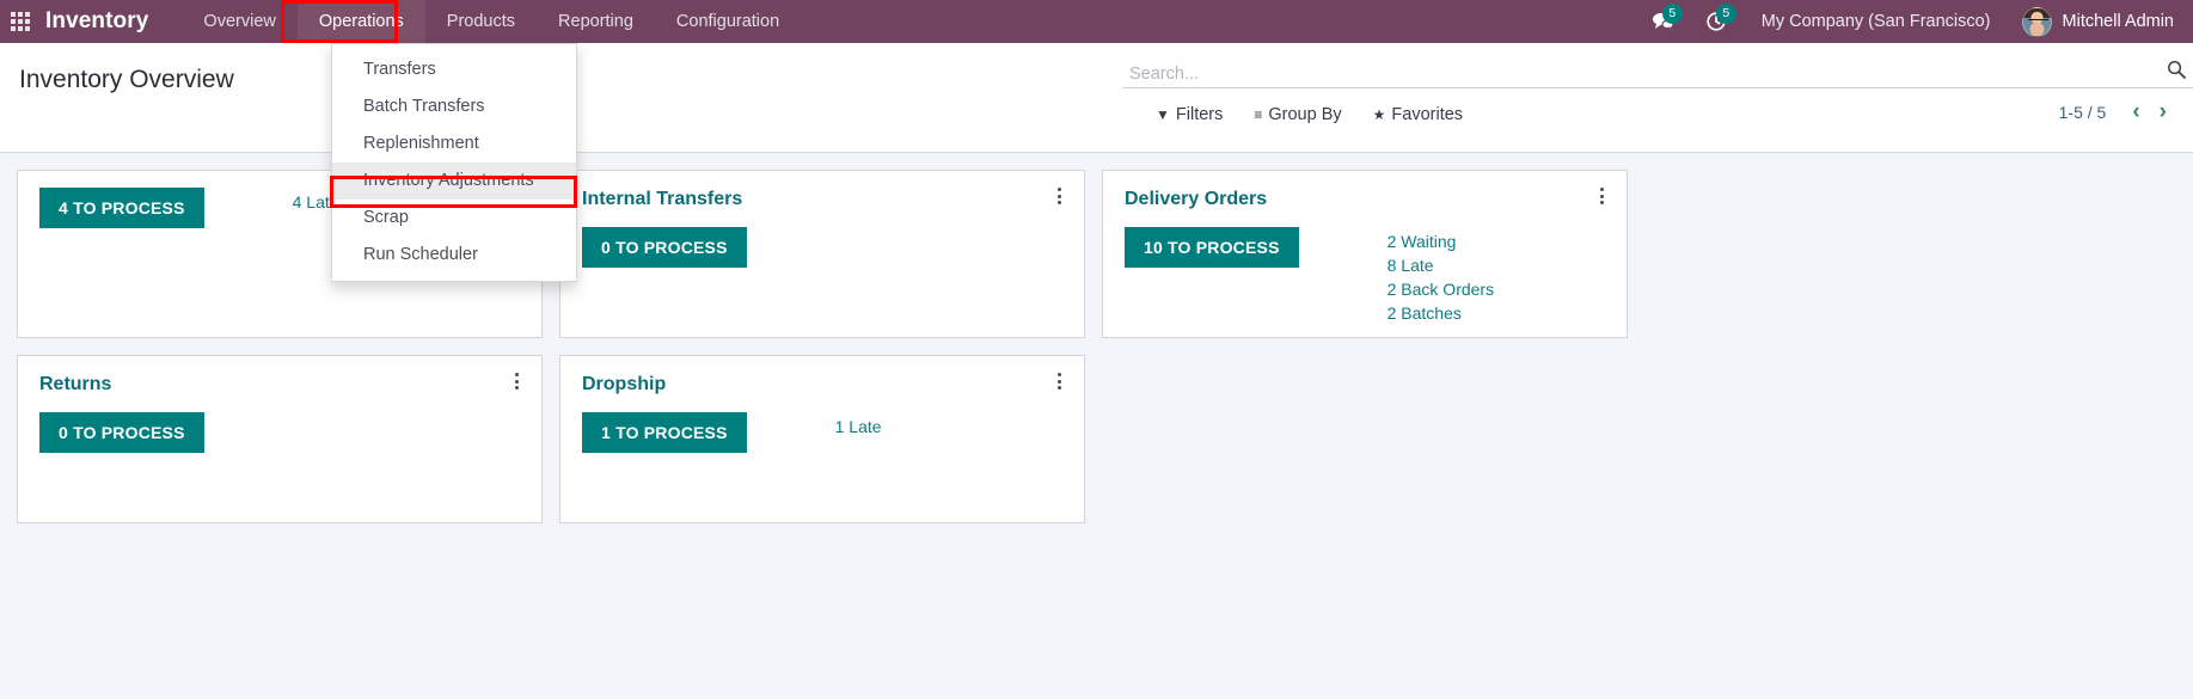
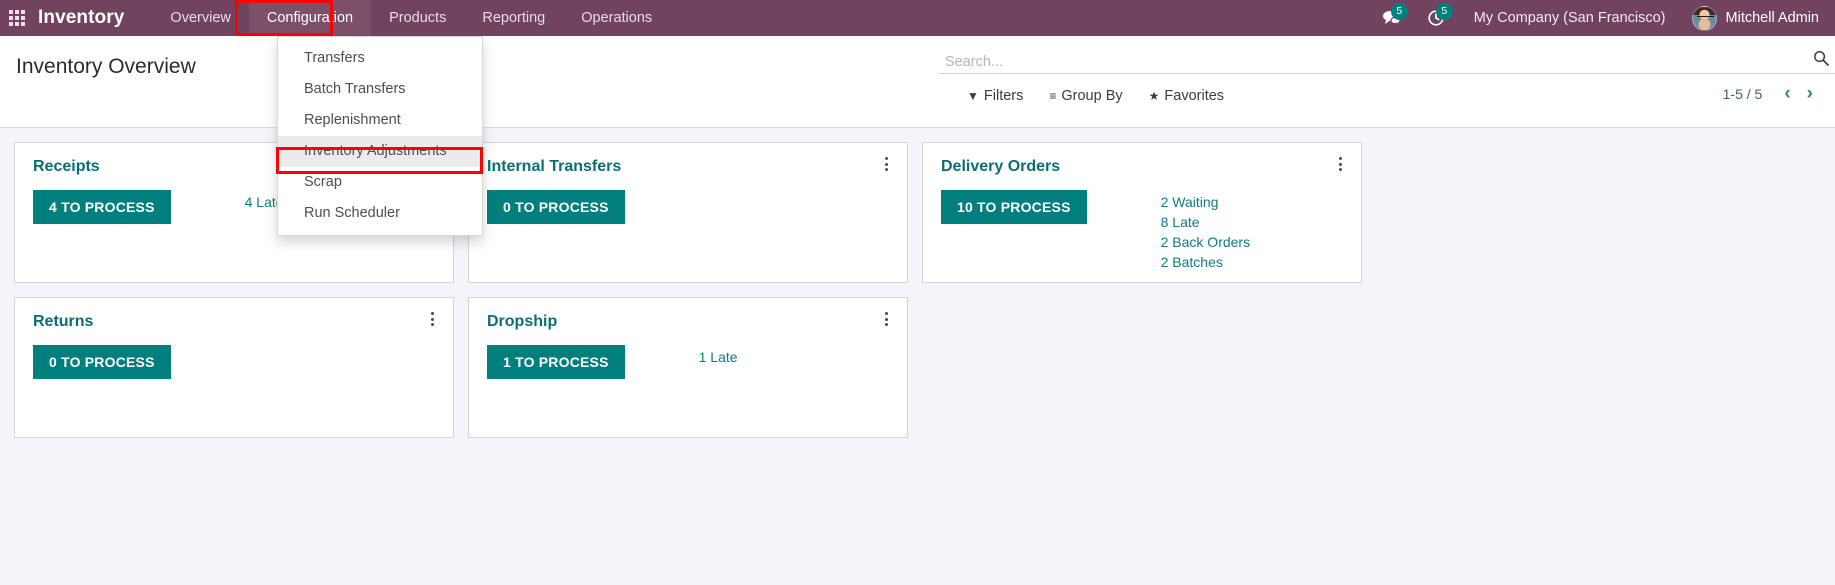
  Inventory
  Overview
- Operations
+ Configuration
  Products
  Reporting
- Configuration
+ Operations
  5
  5
  My Company (San Francisco)
  Mitchell Admin
  Transfers
  Batch Transfers
  Replenishment
  Inventory Adjustments
  Scrap
  Run Scheduler
  Inventory Overview
  Search...
  ▼
  Filters
  ≡
  Group By
  ★
  Favorites
  1-5 / 5
  ‹
  ›
+ Receipts
  4 TO PROCESS
  4 Lat
  Internal Transfers
  0 TO PROCESS
  Delivery Orders
  10 TO PROCESS
  2 Waiting
  8 Late
  2 Back Orders
  2 Batches
  Returns
  0 TO PROCESS
  Dropship
  1 TO PROCESS
  1 Late
